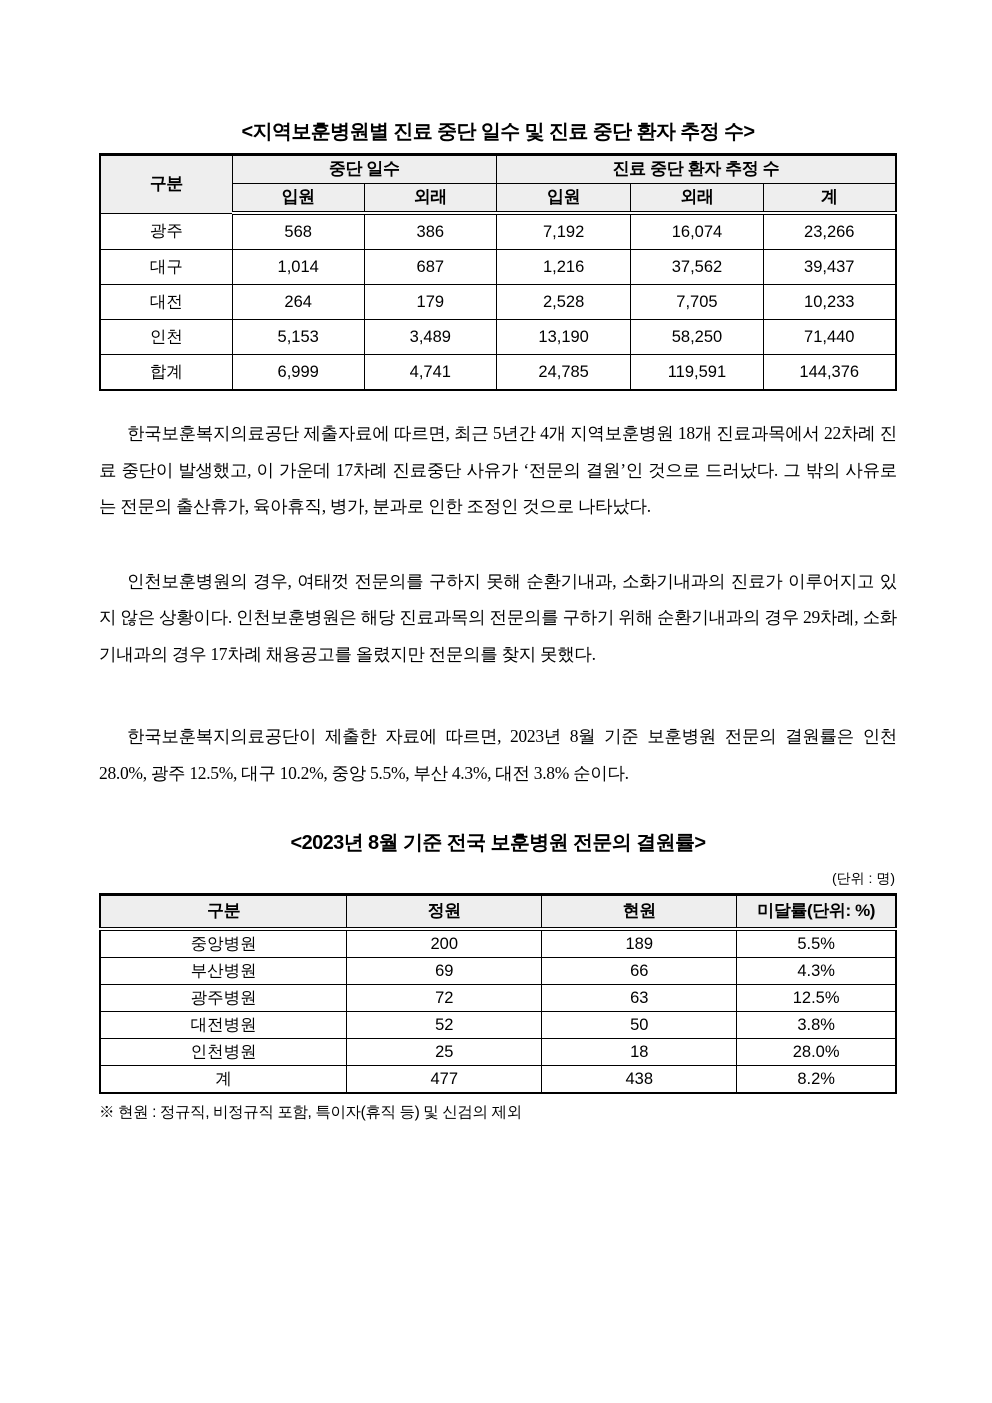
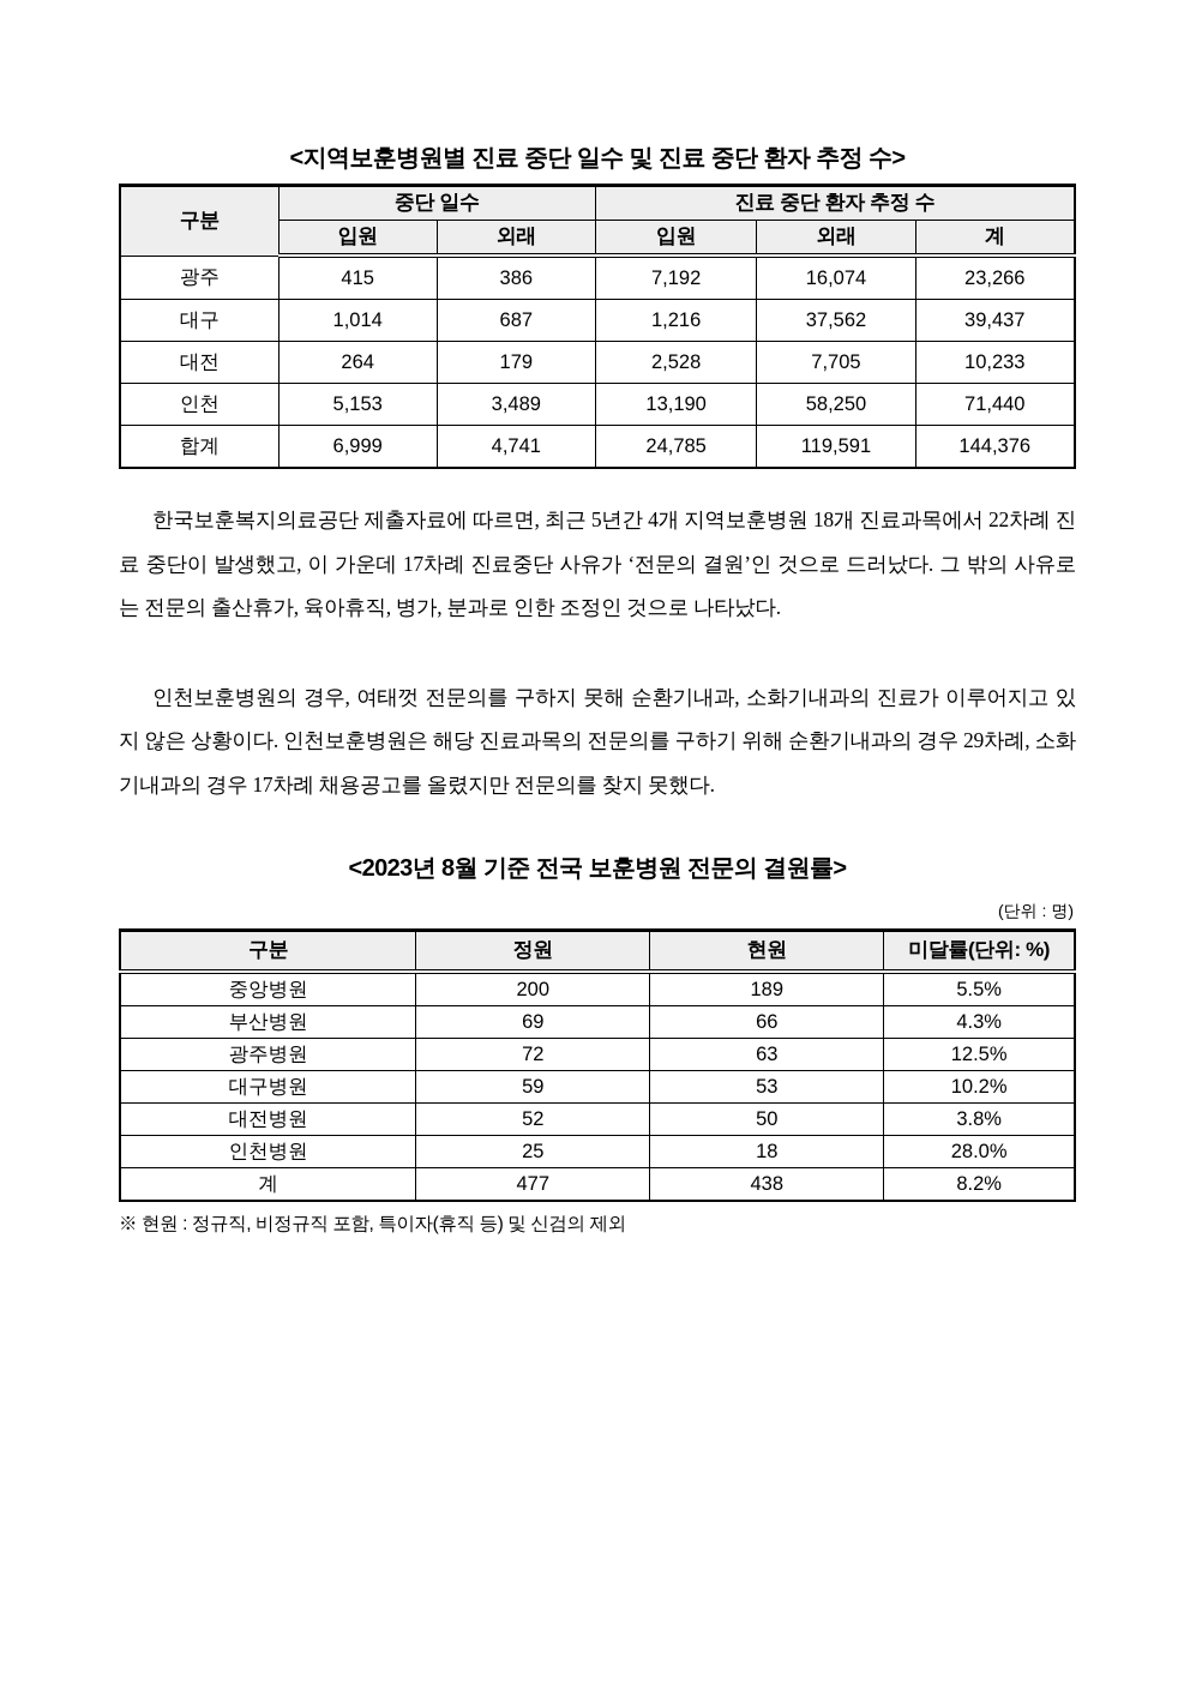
  <지역보훈병원별 진료 중단 일수 및 진료 중단 환자 추정 수>
  구분	중단 일수	진료 중단 환자 추정 수
  입원	외래	입원	외래	계
- 광주	568	386	7,192	16,074	23,266
+ 광주	415	386	7,192	16,074	23,266
  대구	1,014	687	1,216	37,562	39,437
  대전	264	179	2,528	7,705	10,233
  인천	5,153	3,489	13,190	58,250	71,440
  합계	6,999	4,741	24,785	119,591	144,376
  한국보훈복지의료공단 제출자료에 따르면, 최근 5년간 4개 지역보훈병원 18개 진료과목에서 22차례 진료 중단이 발생했고, 이 가운데 17차례 진료중단 사유가 ‘전문의 결원’인 것으로 드러났다. 그 밖의 사유로는 전문의 출산휴가, 육아휴직, 병가, 분과로 인한 조정인 것으로 나타났다.
  인천보훈병원의 경우, 여태껏 전문의를 구하지 못해 순환기내과, 소화기내과의 진료가 이루어지고 있지 않은 상황이다. 인천보훈병원은 해당 진료과목의 전문의를 구하기 위해 순환기내과의 경우 29차례, 소화기내과의 경우 17차례 채용공고를 올렸지만 전문의를 찾지 못했다.
- 한국보훈복지의료공단이 제출한 자료에 따르면, 2023년 8월 기준 보훈병원 전문의 결원률은 인천 28.0%, 광주 12.5%, 대구 10.2%, 중앙 5.5%, 부산 4.3%, 대전 3.8% 순이다.
  <2023년 8월 기준 전국 보훈병원 전문의 결원률>
  (단위 : 명)
  구분	정원	현원	미달률(단위: %)
  중앙병원	200	189	5.5%
  부산병원	69	66	4.3%
  광주병원	72	63	12.5%
+ 대구병원	59	53	10.2%
  대전병원	52	50	3.8%
  인천병원	25	18	28.0%
  계	477	438	8.2%
  ※ 현원 : 정규직, 비정규직 포함, 특이자(휴직 등) 및 신검의 제외
